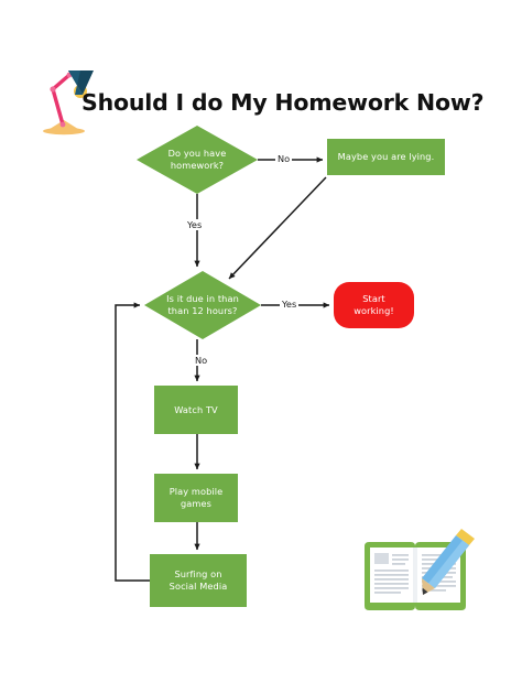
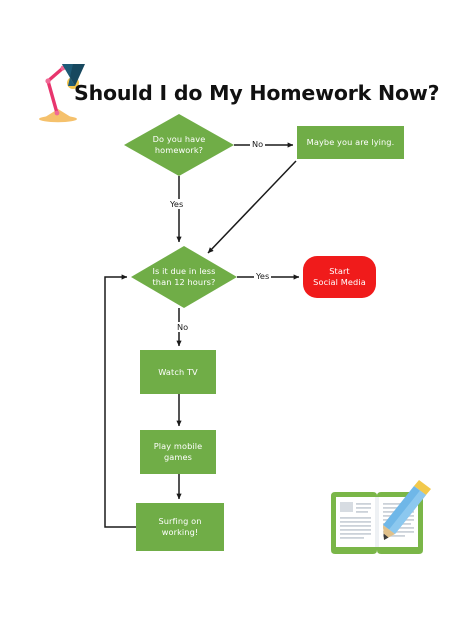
  Should I do My Homework No
  Do you have
  homework?
  Maybe you are lying.
- Is it due in than
+ Is it due in less
  than 12 hours?
  Start
- working!
+ Social Media
  Watch TV
  Play mobile
  games
  Surfing on
- Social Media
+ working!
  No
  Yes
  Yes
  No
